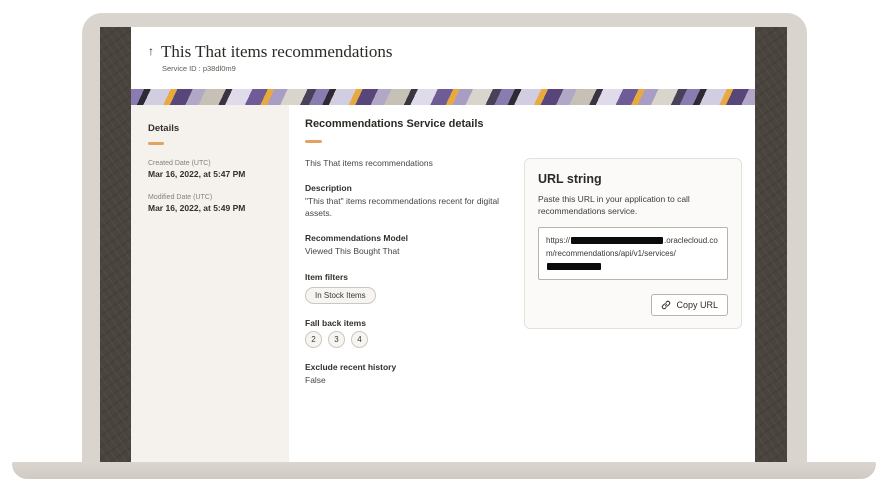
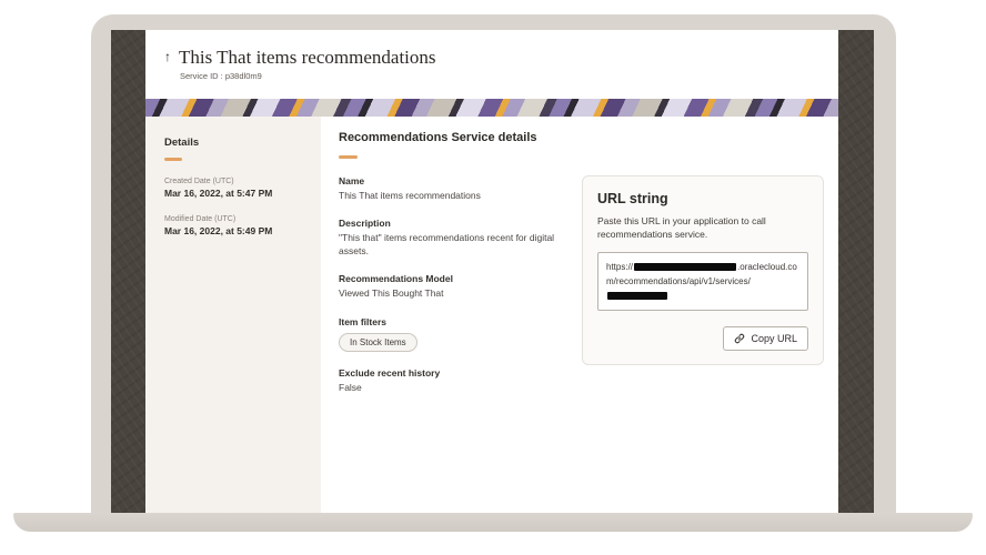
  ↑
  This That items recommendations
  Service ID : p38dl0m9
  Details
  Mar 16, 2022, at 5:47 PM
  Mar 16, 2022, at 5:49 PM
  Recommendations Service details
+ Name
  This That items recommendations
  Description
  "This that" items recommendations recent for digital assets.
  Recommendations Model
  Viewed This Bought That
  Item filters
  In Stock Items
- Fall back items
- 2
- 3
- 4
  Exclude recent history
  False
  URL string
  Paste this URL in your application to call recommendations service.
  https:// .oraclecloud.com/recommendations/api/v1/services/
  Copy URL
